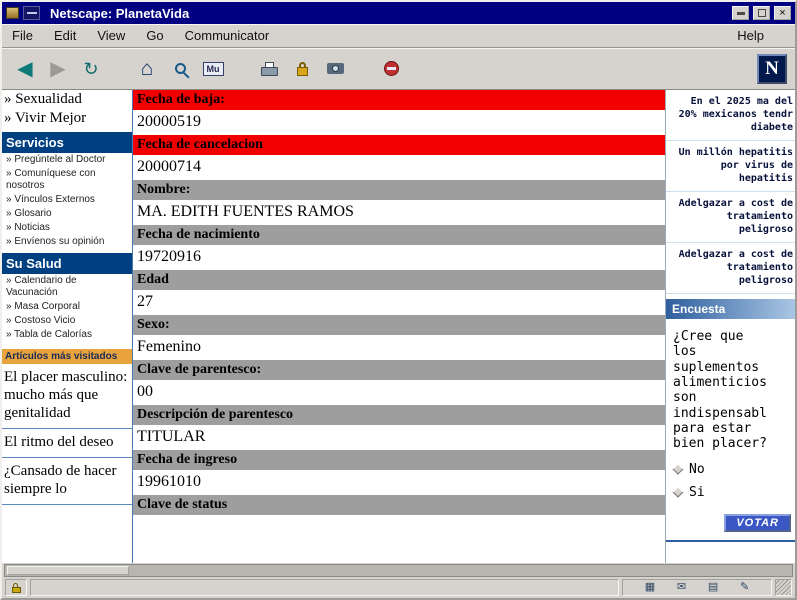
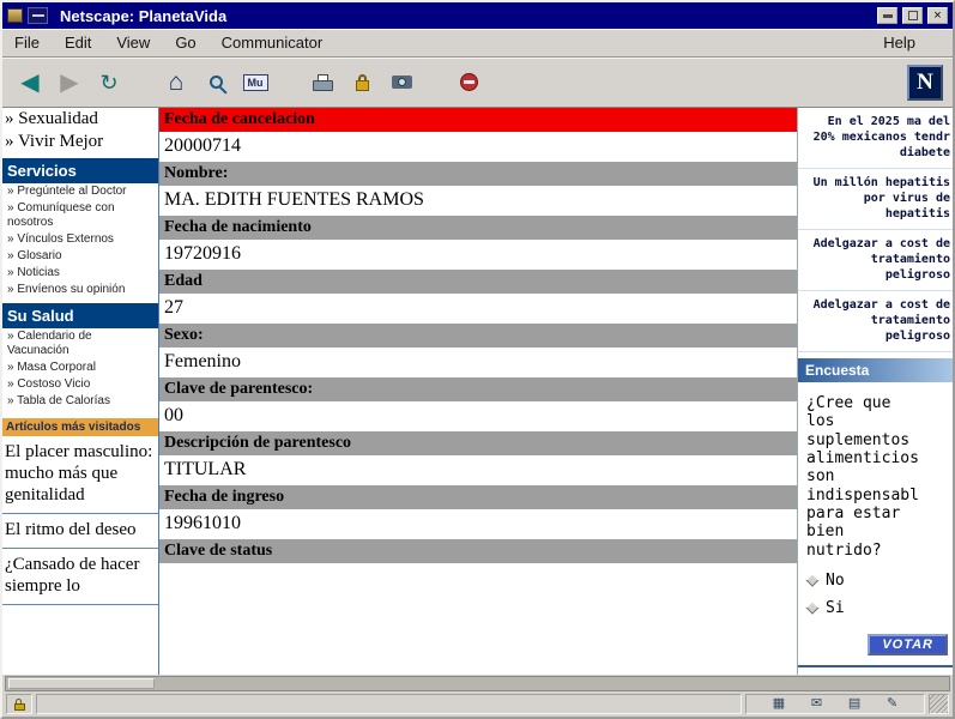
  Netscape: PlanetaVida
  ×
  File
  Edit
  View
  Go
  Communicator
  Help
  ◀
  ▶
  ↻
  ⌂
  Mu
  N
  » Sexualidad
  » Vivir Mejor
  Servicios
  » Pregúntele al Doctor
  » Comuníquese con nosotros
  » Vínculos Externos
  » Glosario
  » Noticias
  » Envíenos su opinión
  Su Salud
  » Calendario de Vacunación
  » Masa Corporal
  » Costoso Vicio
  » Tabla de Calorías
  Artículos más visitados
  El placer masculino: mucho más que genitalidad
  El ritmo del deseo
  ¿Cansado de hacer siempre lo
- Fecha de baja:
- 20000519
  Fecha de cancelacion
  20000714
  Nombre:
  MA. EDITH FUENTES RAMOS
  Fecha de nacimiento
  19720916
  Edad
  27
  Sexo:
  Femenino
  Clave de parentesco:
  00
  Descripción de parentesco
  TITULAR
  Fecha de ingreso
  19961010
  Clave de status
  En el 2025 ma del 20% mexicanos tendr diabete
  Un millón hepatitis por virus de hepatitis
  Adelgazar a cost de tratamiento peligroso
  Adelgazar a cost de tratamiento peligroso
  Encuesta
- ¿Cree que los suplementos alimenticios son indispensabl para estar bien placer?
+ ¿Cree que los suplementos alimenticios son indispensabl para estar bien nutrido?
  No
  Si
  VOTAR
  ▦
  ✉
  ▤
  ✎
